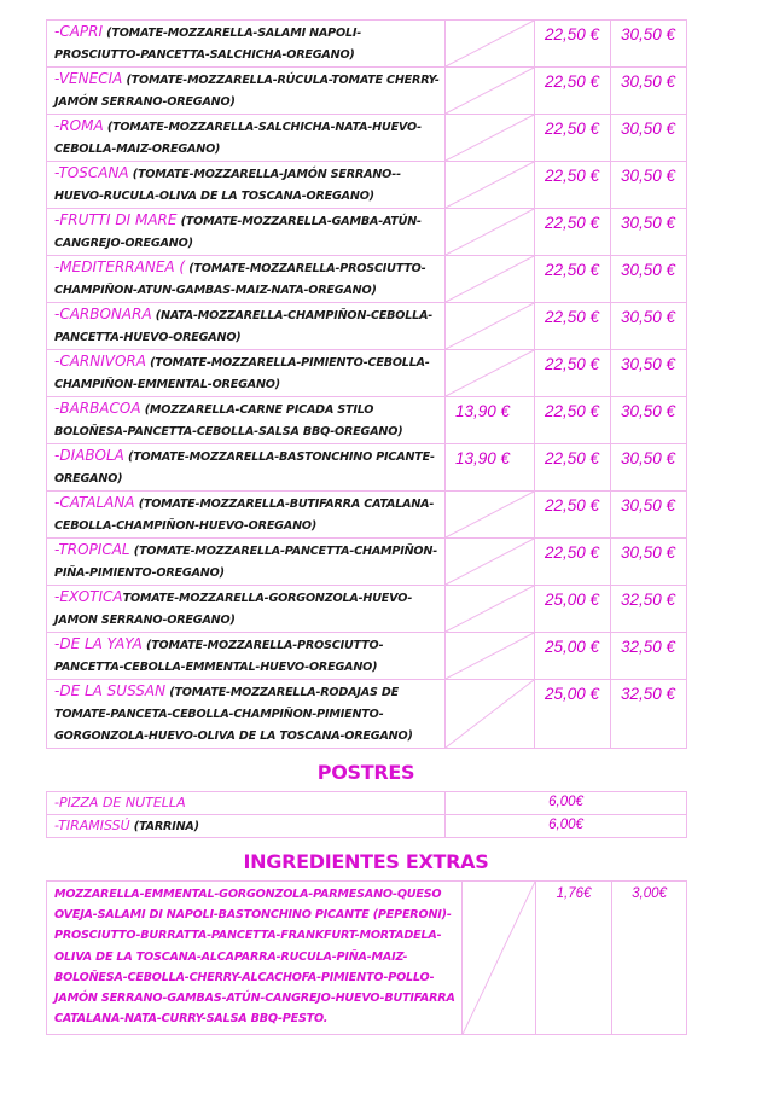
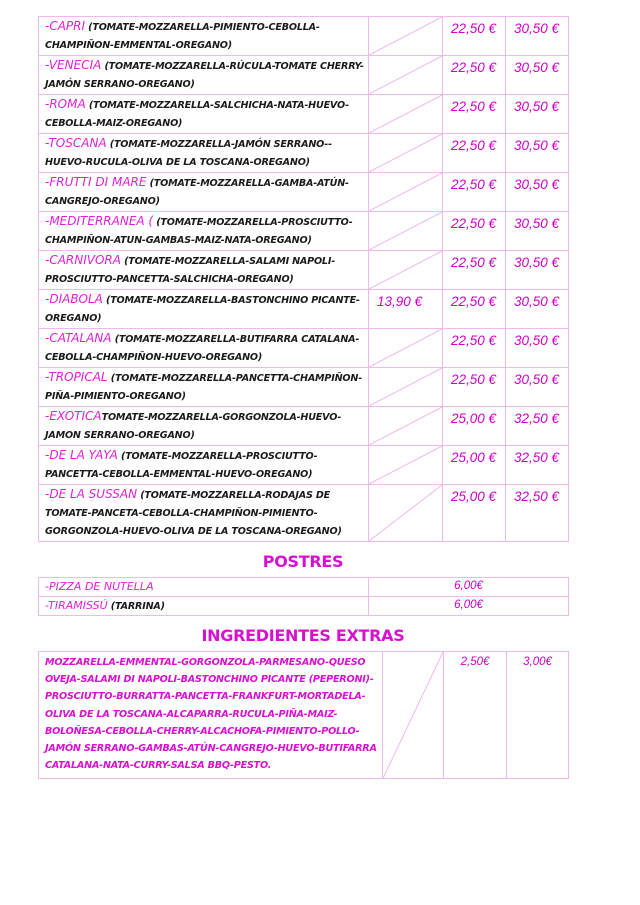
- -CAPRI (TOMATE-MOZZARELLA-SALAMI NAPOLI-PROSCIUTTO-PANCETTA-SALCHICHA-OREGANO)		22,50 €	30,50 €
+ -CAPRI (TOMATE-MOZZARELLA-PIMIENTO-CEBOLLA-CHAMPIÑON-EMMENTAL-OREGANO)		22,50 €	30,50 €
  -VENECIA (TOMATE-MOZZARELLA-RÚCULA-TOMATE CHERRY- JAMÓN SERRANO-OREGANO)		22,50 €	30,50 €
  -ROMA (TOMATE-MOZZARELLA-SALCHICHA-NATA-HUEVO-CEBOLLA-MAIZ-OREGANO)		22,50 €	30,50 €
  -TOSCANA (TOMATE-MOZZARELLA-JAMÓN SERRANO--HUEVO-RUCULA-OLIVA DE LA TOSCANA-OREGANO)		22,50 €	30,50 €
  -FRUTTI DI MARE (TOMATE-MOZZARELLA-GAMBA-ATÚN-CANGREJO-OREGANO)		22,50 €	30,50 €
  -MEDITERRANEA ( (TOMATE-MOZZARELLA-PROSCIUTTO-CHAMPIÑON-ATUN-GAMBAS-MAIZ-NATA-OREGANO)		22,50 €	30,50 €
- -CARBONARA (NATA-MOZZARELLA-CHAMPIÑON-CEBOLLA-PANCETTA-HUEVO-OREGANO)		22,50 €	30,50 €
- -CARNIVORA (TOMATE-MOZZARELLA-PIMIENTO-CEBOLLA-CHAMPIÑON-EMMENTAL-OREGANO)		22,50 €	30,50 €
+ -CARNIVORA (TOMATE-MOZZARELLA-SALAMI NAPOLI-PROSCIUTTO-PANCETTA-SALCHICHA-OREGANO)		22,50 €	30,50 €
- -BARBACOA (MOZZARELLA-CARNE PICADA STILO BOLOÑESA-PANCETTA-CEBOLLA-SALSA BBQ-OREGANO)	13,90 €	22,50 €	30,50 €
  -DIABOLA (TOMATE-MOZZARELLA-BASTONCHINO PICANTE-OREGANO)	13,90 €	22,50 €	30,50 €
  -CATALANA (TOMATE-MOZZARELLA-BUTIFARRA CATALANA-CEBOLLA-CHAMPIÑON-HUEVO-OREGANO)		22,50 €	30,50 €
  -TROPICAL (TOMATE-MOZZARELLA-PANCETTA-CHAMPIÑON-PIÑA-PIMIENTO-OREGANO)		22,50 €	30,50 €
  -EXOTICATOMATE-MOZZARELLA-GORGONZOLA-HUEVO-JAMON SERRANO-OREGANO)		25,00 €	32,50 €
  -DE LA YAYA (TOMATE-MOZZARELLA-PROSCIUTTO-PANCETTA-CEBOLLA-EMMENTAL-HUEVO-OREGANO)		25,00 €	32,50 €
  -DE LA SUSSAN (TOMATE-MOZZARELLA-RODAJAS DE TOMATE-PANCETA-CEBOLLA-CHAMPIÑON-PIMIENTO-GORGONZOLA-HUEVO-OLIVA DE LA TOSCANA-OREGANO)		25,00 €	32,50 €
  POSTRES
  -PIZZA DE NUTELLA	6,00€
  -TIRAMISSÚ (TARRINA)	6,00€
  INGREDIENTES EXTRAS
- MOZZARELLA-EMMENTAL-GORGONZOLA-PARMESANO-QUESO OVEJA-SALAMI DI NAPOLI-BASTONCHINO PICANTE (PEPERONI)-PROSCIUTTO-BURRATTA-PANCETTA-FRANKFURT-MORTADELA-OLIVA DE LA TOSCANA-ALCAPARRA-RUCULA-PIÑA-MAIZ-BOLOÑESA-CEBOLLA-CHERRY-ALCACHOFA-PIMIENTO-POLLO-JAMÓN SERRANO-GAMBAS-ATÚN-CANGREJO-HUEVO-BUTIFARRA CATALANA-NATA-CURRY-SALSA BBQ-PESTO.		1,76€	3,00€
+ MOZZARELLA-EMMENTAL-GORGONZOLA-PARMESANO-QUESO OVEJA-SALAMI DI NAPOLI-BASTONCHINO PICANTE (PEPERONI)-PROSCIUTTO-BURRATTA-PANCETTA-FRANKFURT-MORTADELA-OLIVA DE LA TOSCANA-ALCAPARRA-RUCULA-PIÑA-MAIZ-BOLOÑESA-CEBOLLA-CHERRY-ALCACHOFA-PIMIENTO-POLLO-JAMÓN SERRANO-GAMBAS-ATÚN-CANGREJO-HUEVO-BUTIFARRA CATALANA-NATA-CURRY-SALSA BBQ-PESTO.		2,50€	3,00€
